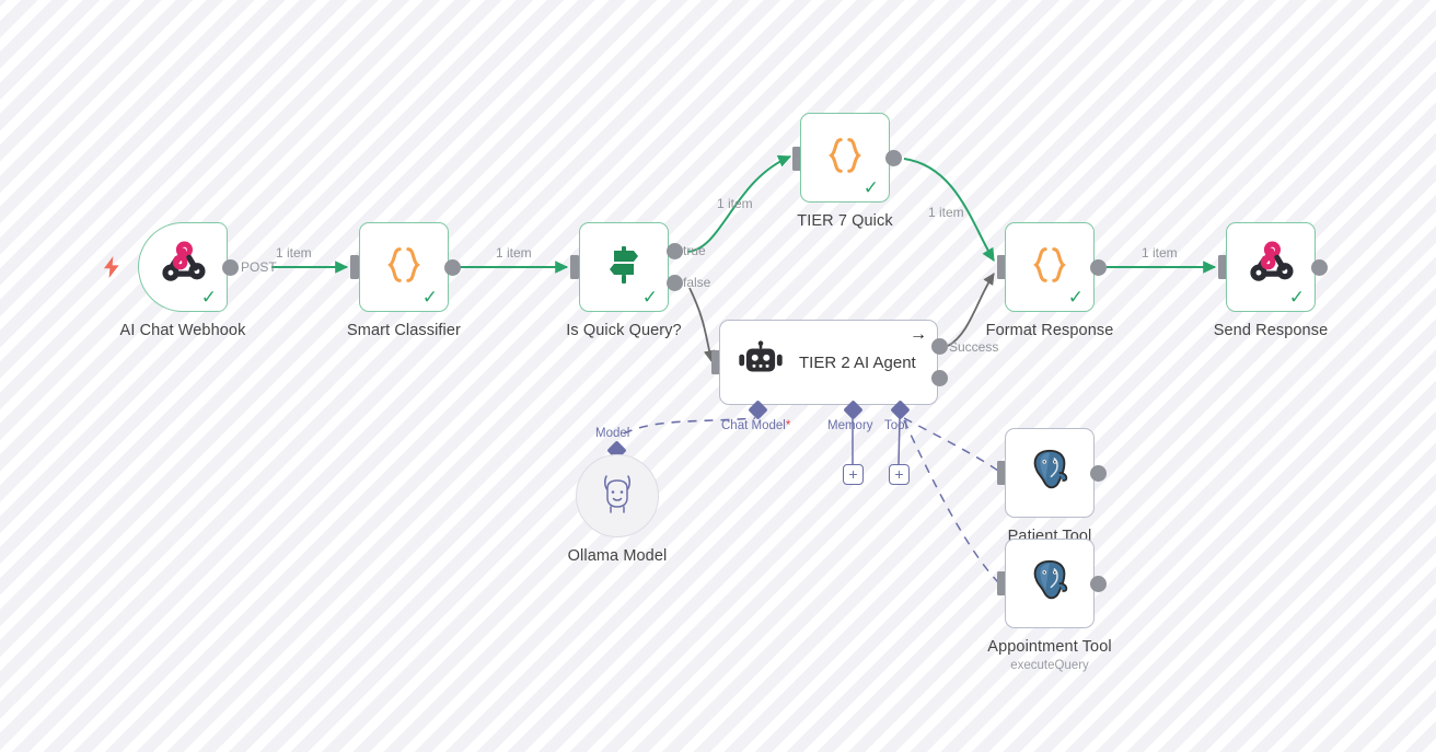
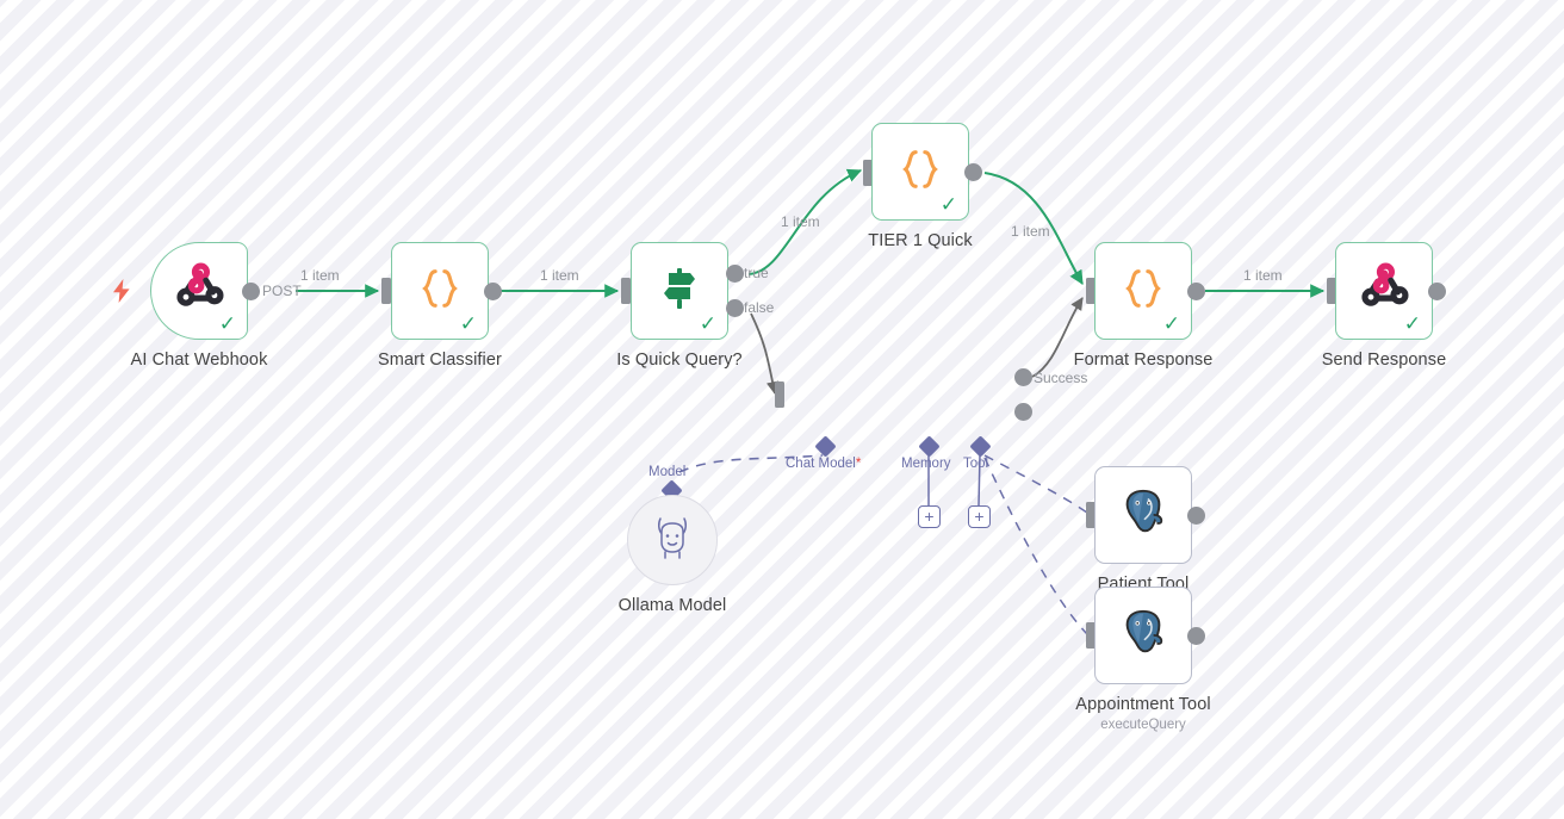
  ✓
  AI Chat Webhook
  POST
  1 item
  ✓
  Smart Classifier
  1 item
  ✓
  Is Quick Query?
  true
  false
  1 item
  ✓
- TIER 7 Quick
+ TIER 1 Quick
  1 item
- →
- TIER 2 AI Agent
  Success
  Chat Model*
  Memory
  +
  Tool
  +
  ✓
  Format Response
  1 item
  ✓
  Send Response
  Model
  Ollama Model
  Patient Tool
  Appointment Tool
  executeQuery
